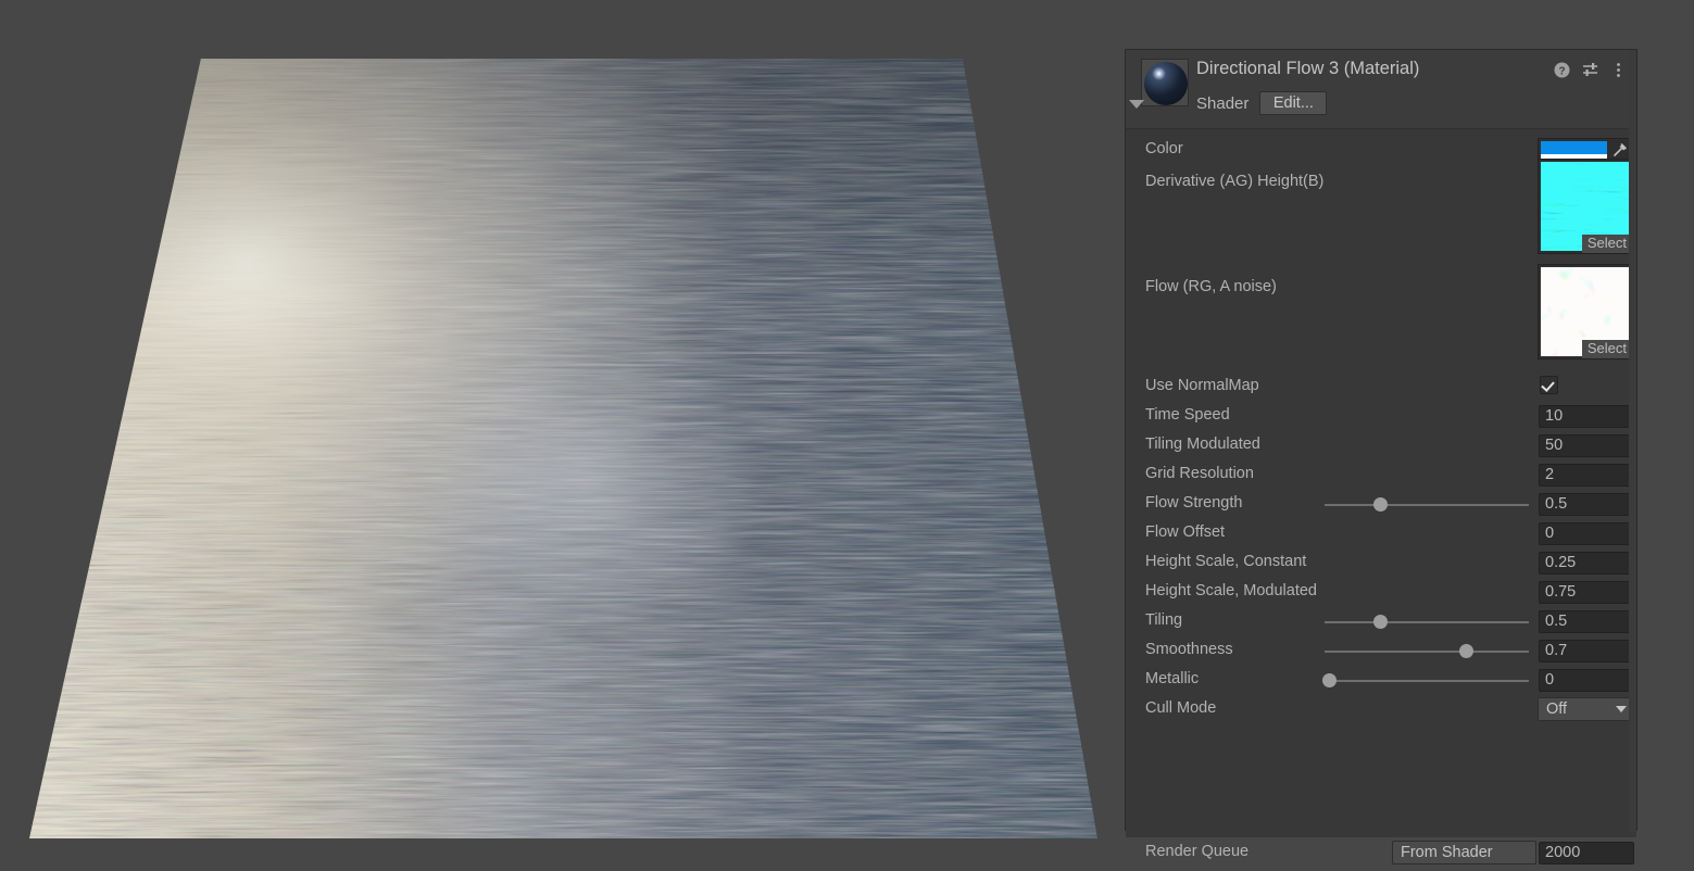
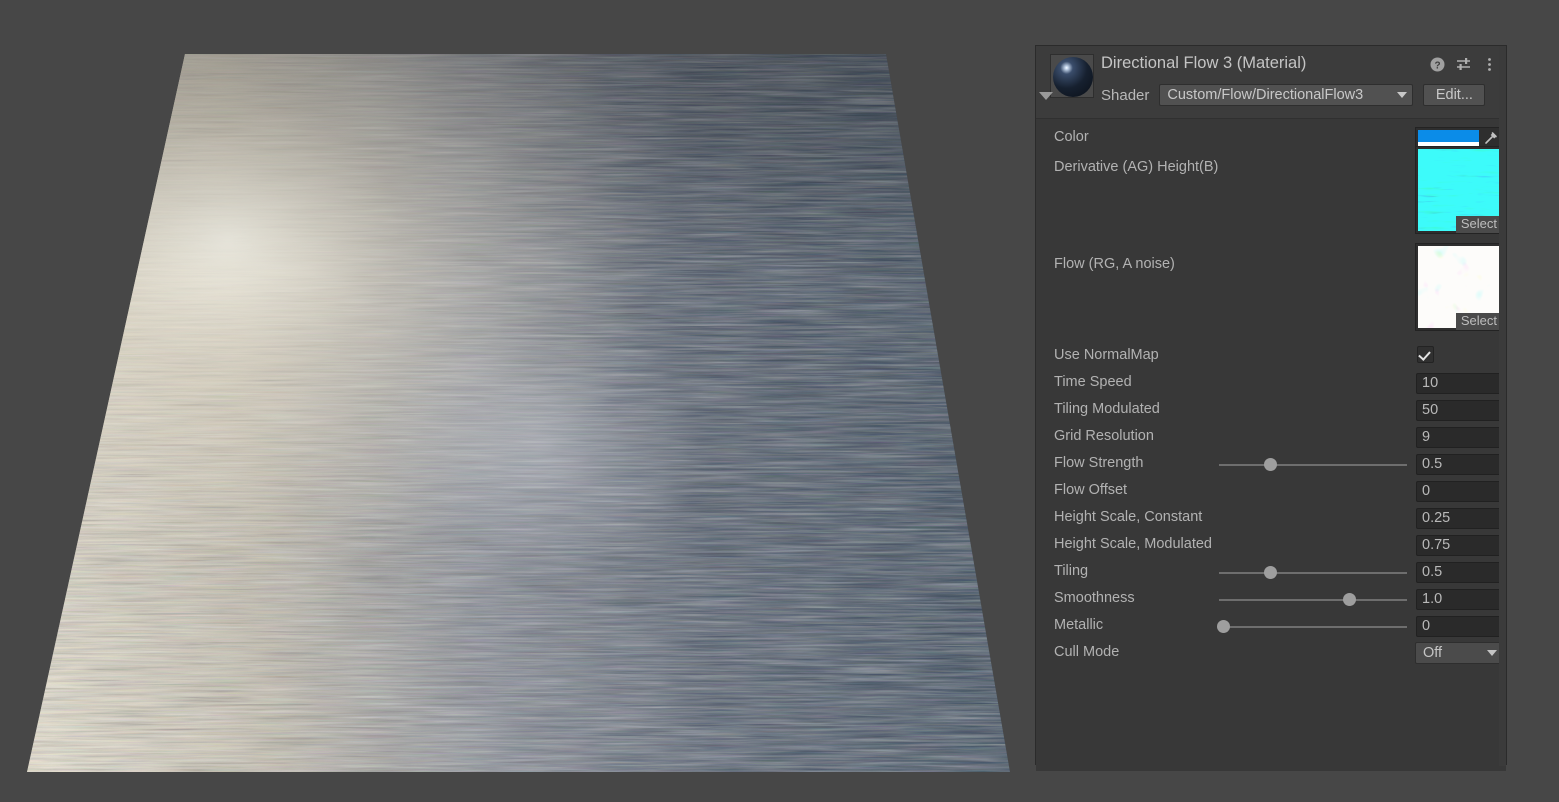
  Directional Flow 3 (Material)
  ?
  Shader
+ Custom/Flow/DirectionalFlow3
  Edit...
  Color
  Derivative (AG) Height(B)
  Select
  Flow (RG, A noise)
  Select
  Use NormalMap
  Time Speed
  10
  Tiling Modulated
  50
  Grid Resolution
- 2
+ 9
  Flow Strength
  0.5
  Flow Offset
  0
  Height Scale, Constant
  0.25
  Height Scale, Modulated
  0.75
  Tiling
  0.5
  Smoothness
- 0.7
+ 1.0
  Metallic
  0
  Cull Mode
  Off
- Render Queue
- From Shader
- 2000
